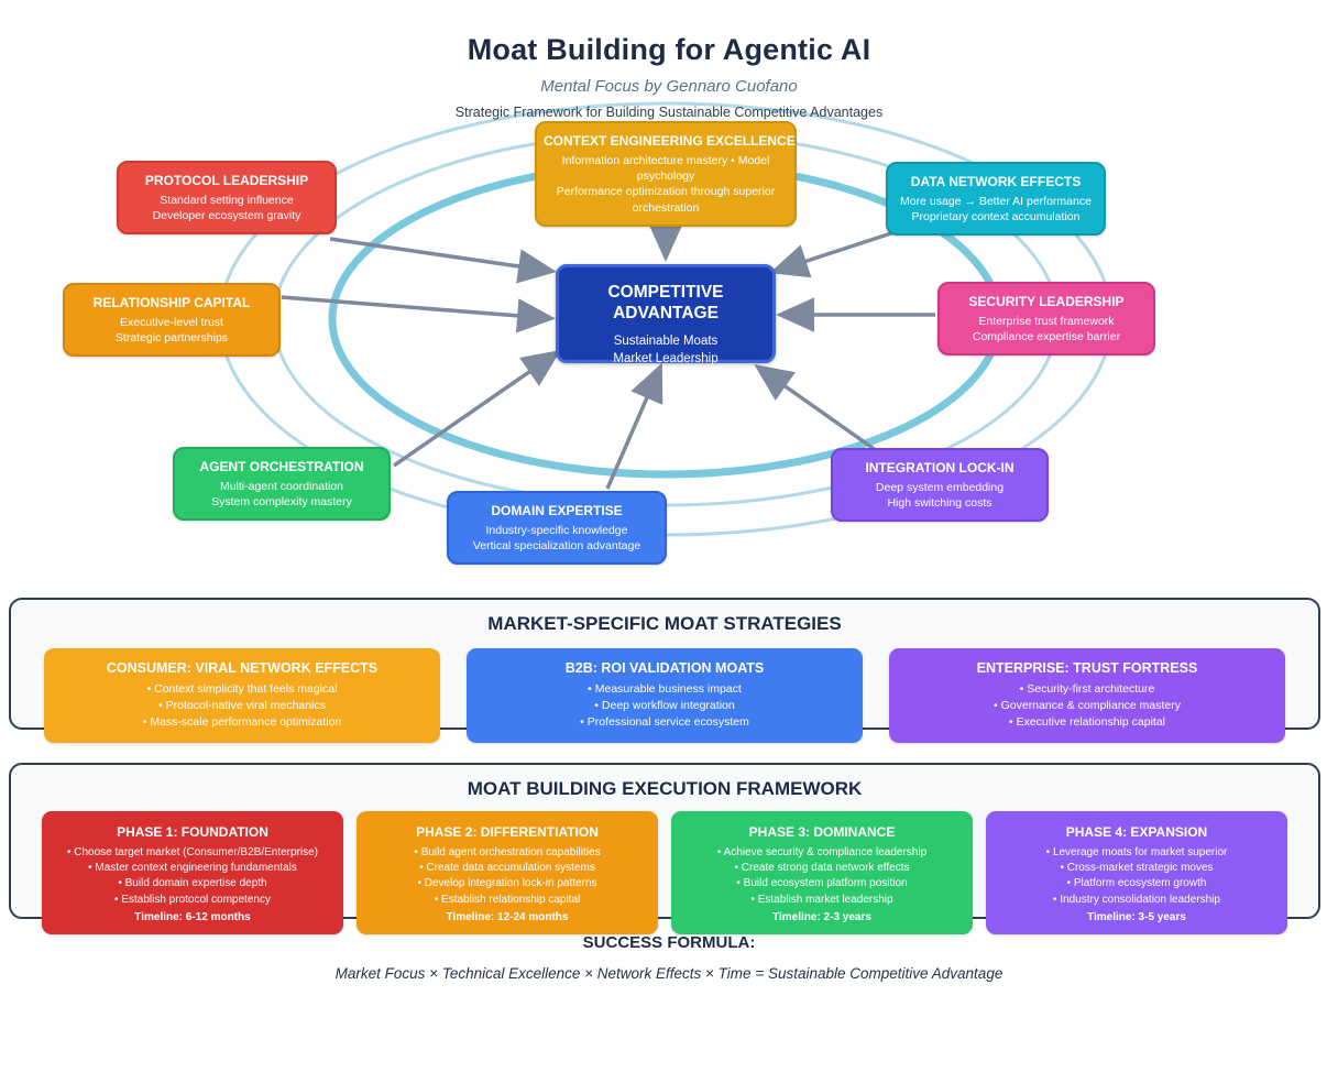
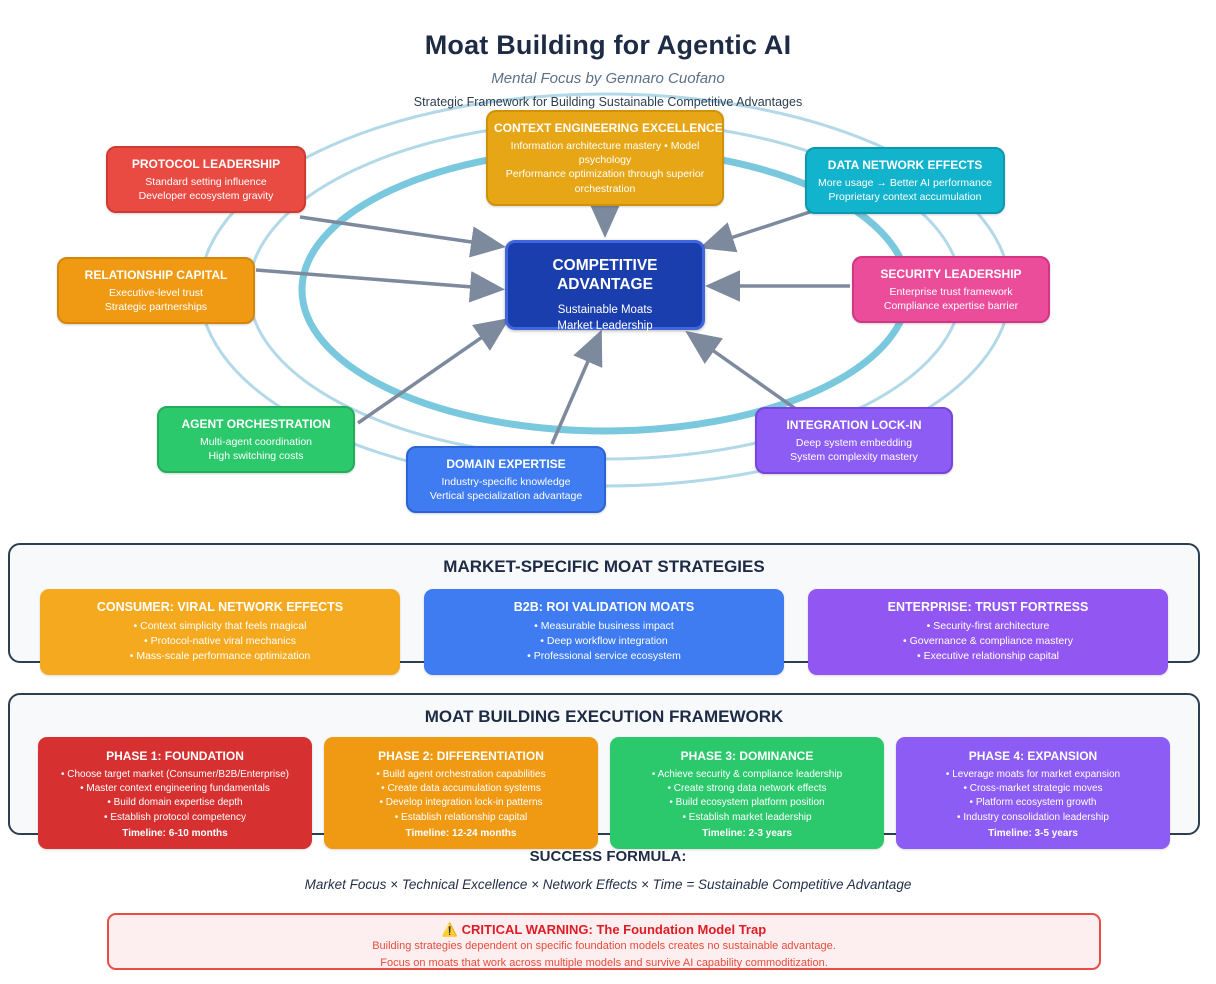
  Moat Building for Agentic AI
  Mental Focus by Gennaro Cuofano
  Strategic Framework for Building Sustainable Competitive Advantages
  COMPETITIVE ADVANTAGE
  Sustainable Moats
  Market Leadership
  CONTEXT ENGINEERING EXCELLENCE
  Information architecture mastery • Model psychology
  Performance optimization through superior orchestration
  PROTOCOL LEADERSHIP
  Standard setting influence
  Developer ecosystem gravity
  DATA NETWORK EFFECTS
  More usage → Better AI performance
  Proprietary context accumulation
  RELATIONSHIP CAPITAL
  Executive-level trust
  Strategic partnerships
  SECURITY LEADERSHIP
  Enterprise trust framework
  Compliance expertise barrier
  AGENT ORCHESTRATION
  Multi-agent coordination
- System complexity mastery
+ High switching costs
  DOMAIN EXPERTISE
  Industry-specific knowledge
  Vertical specialization advantage
  INTEGRATION LOCK-IN
  Deep system embedding
- High switching costs
+ System complexity mastery
  MARKET-SPECIFIC MOAT STRATEGIES
  CONSUMER: VIRAL NETWORK EFFECTS
  Context simplicity that feels magical
  Protocol-native viral mechanics
  Mass-scale performance optimization
  B2B: ROI VALIDATION MOATS
  Measurable business impact
  Deep workflow integration
  Professional service ecosystem
  ENTERPRISE: TRUST FORTRESS
  Security-first architecture
  Governance & compliance mastery
  Executive relationship capital
  MOAT BUILDING EXECUTION FRAMEWORK
  PHASE 1: FOUNDATION
  Choose target market (Consumer/B2B/Enterprise)
  Master context engineering fundamentals
  Build domain expertise depth
  Establish protocol competency
- Timeline: 6-12 months
+ Timeline: 6-10 months
  PHASE 2: DIFFERENTIATION
  Build agent orchestration capabilities
  Create data accumulation systems
  Develop integration lock-in patterns
  Establish relationship capital
  Timeline: 12-24 months
  PHASE 3: DOMINANCE
  Achieve security & compliance leadership
  Create strong data network effects
  Build ecosystem platform position
  Establish market leadership
  Timeline: 2-3 years
  PHASE 4: EXPANSION
- Leverage moats for market superior
+ Leverage moats for market expansion
  Cross-market strategic moves
  Platform ecosystem growth
  Industry consolidation leadership
  Timeline: 3-5 years
  SUCCESS FORMULA:
  Market Focus × Technical Excellence × Network Effects × Time = Sustainable Competitive Advantage
+ ⚠️ CRITICAL WARNING: The Foundation Model Trap
+ Building strategies dependent on specific foundation models creates no sustainable advantage.
+ Focus on moats that work across multiple models and survive AI capability commoditization.
